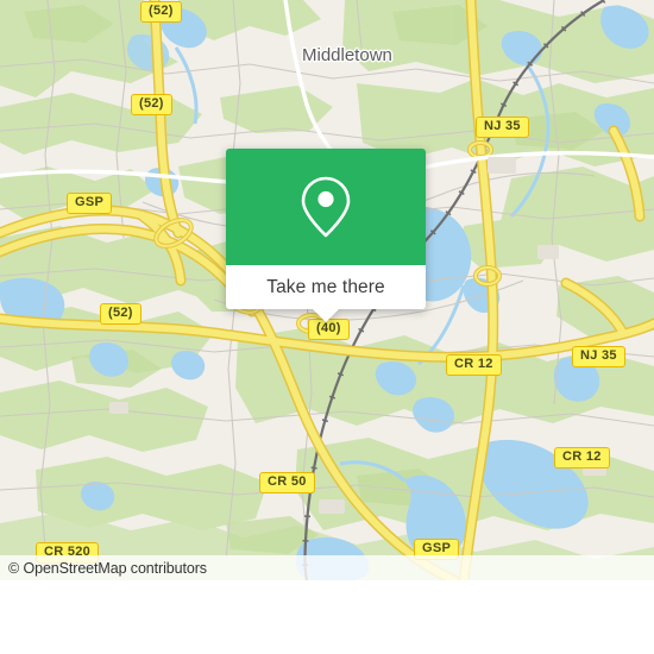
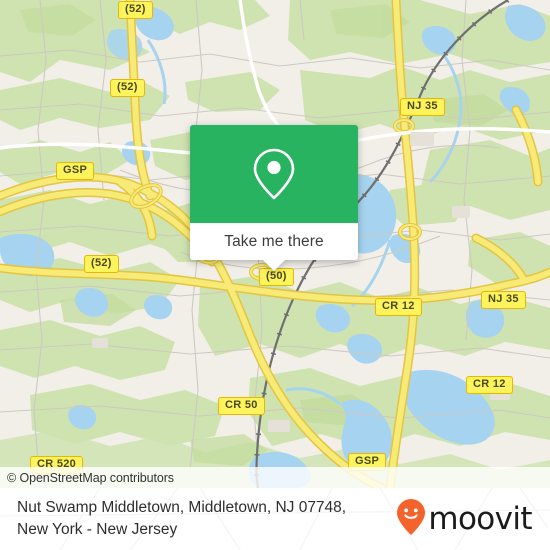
- Middletown
  (52)
  (52)
  GSP
  (52)
  NJ 35
- (40)
+ (50)
  CR 12
  NJ 35
  CR 12
  CR 50
  GSP
  CR 520
  © OpenStreetMap contributors
  Take me there
+ Nut Swamp Middletown, Middletown, NJ 07748,
+ New York - New Jersey
+ moovit
